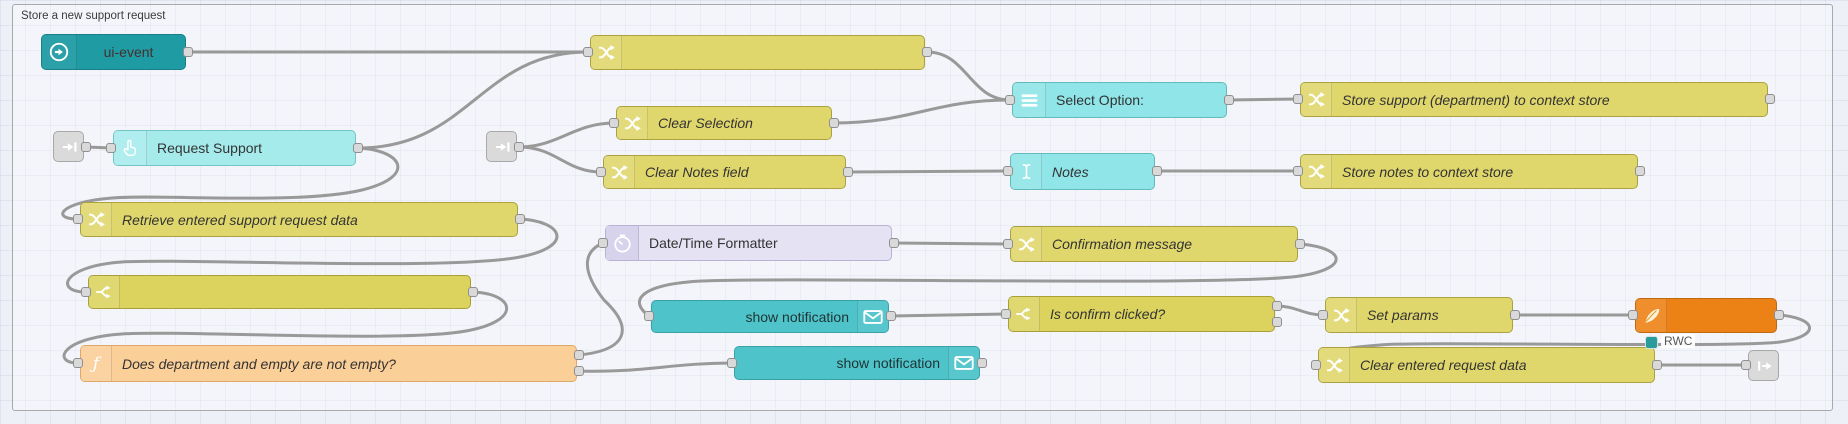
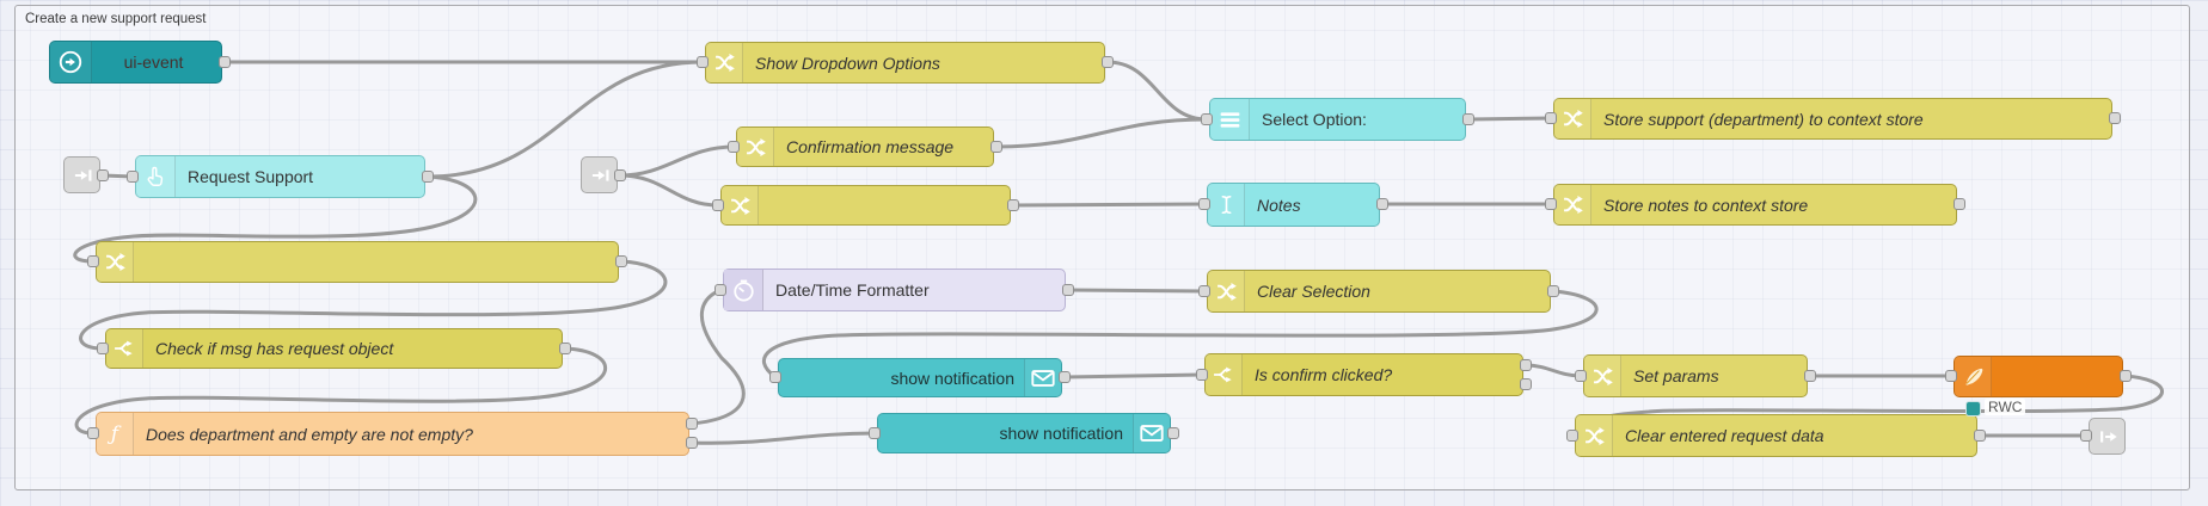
- Store a new support request
+ Create a new support request
  ui-event
  Request Support
+ Show Dropdown Options
- Clear Selection
+ Confirmation message
- Clear Notes field
  Select Option:
  Notes
  Store support (department) to context store
  Store notes to context store
- Retrieve entered support request data
  Date/Time Formatter
- Confirmation message
+ Clear Selection
+ Check if msg has request object
  ƒ
  Does department and empty are not empty?
  show notification
  show notification
  Is confirm clicked?
  Set params
  Clear entered request data
  RWC
